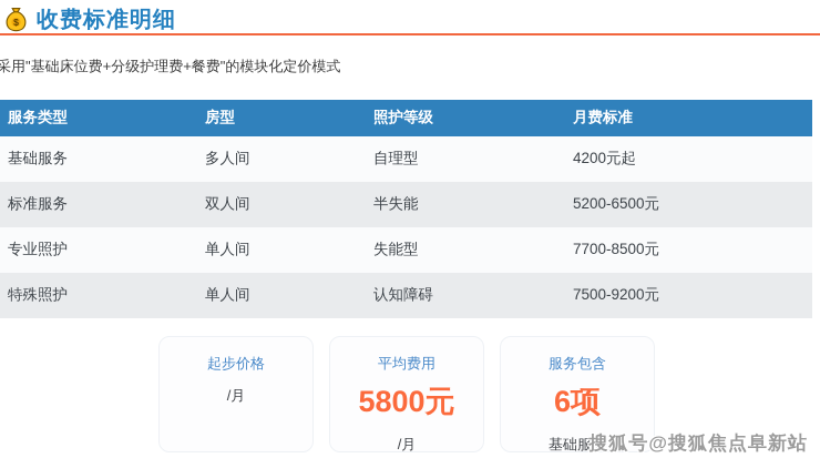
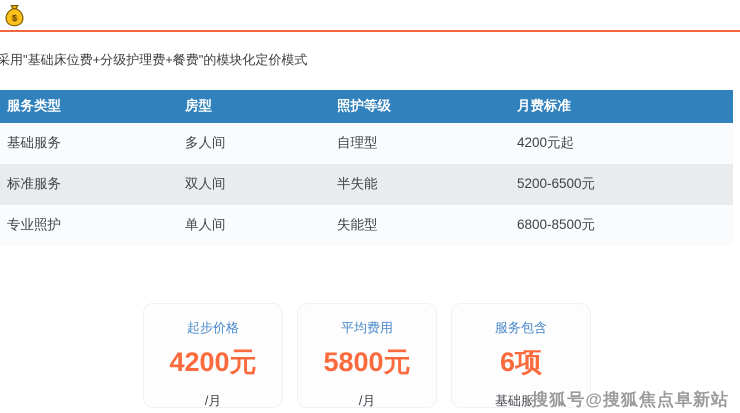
  $
- 收费标准明细
  采用"基础床位费+分级护理费+餐费"的模块化定价模式
  服务类型	房型	照护等级	月费标准
  基础服务	多人间	自理型	4200元起
  标准服务	双人间	半失能	5200-6500元
- 专业照护	单人间	失能型	7700-8500元
+ 专业照护	单人间	失能型	6800-8500元
- 特殊照护	单人间	认知障碍	7500-9200元
  起步价格
+ 4200元
  /月
  平均费用
  5800元
  /月
  服务包含
  6项
  基础服务
  搜狐号@搜狐焦点阜新站
